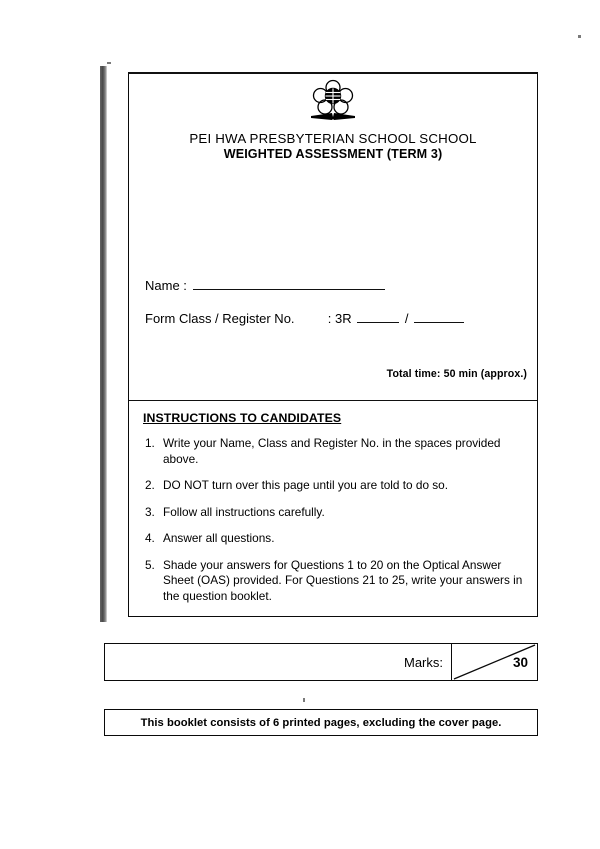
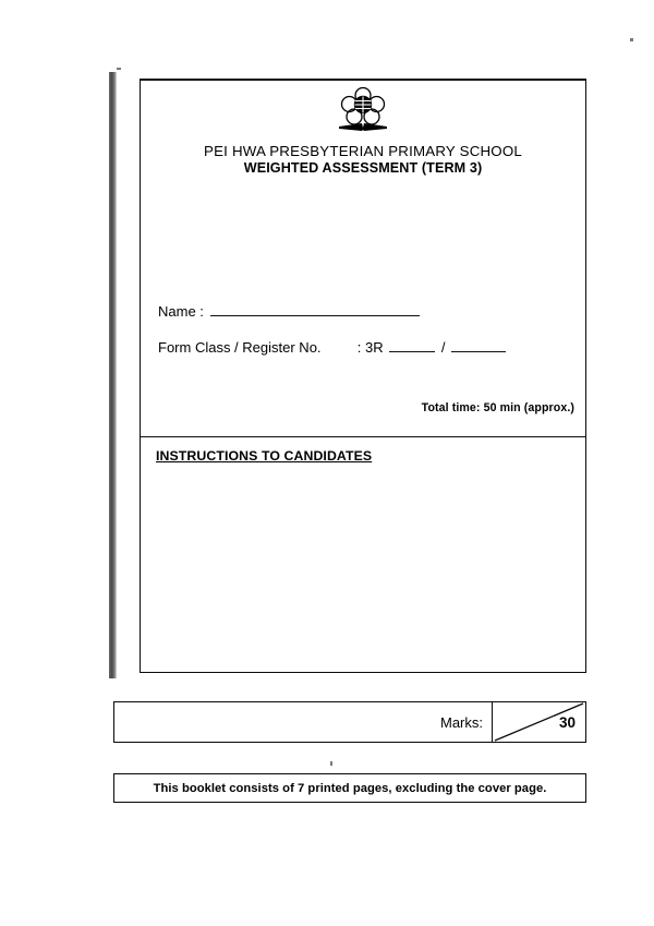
- PEI HWA PRESBYTERIAN SCHOOL SCHOOL
+ PEI HWA PRESBYTERIAN PRIMARY SCHOOL
  WEIGHTED ASSESSMENT (TERM 3)
  Name :
  Form Class / Register No. : 3R /
  Total time: 50 min (approx.)
  INSTRUCTIONS TO CANDIDATES
- 1.
- Write your Name, Class and Register No. in the spaces provided above.
- 2.
- DO NOT turn over this page until you are told to do so.
- 3.
- Follow all instructions carefully.
- 4.
- Answer all questions.
- 5.
- Shade your answers for Questions 1 to 20 on the Optical Answer Sheet (OAS) provided. For Questions 21 to 25, write your answers in the question booklet.
  Marks:
  30
- This booklet consists of 6 printed pages, excluding the cover page.
+ This booklet consists of 7 printed pages, excluding the cover page.
